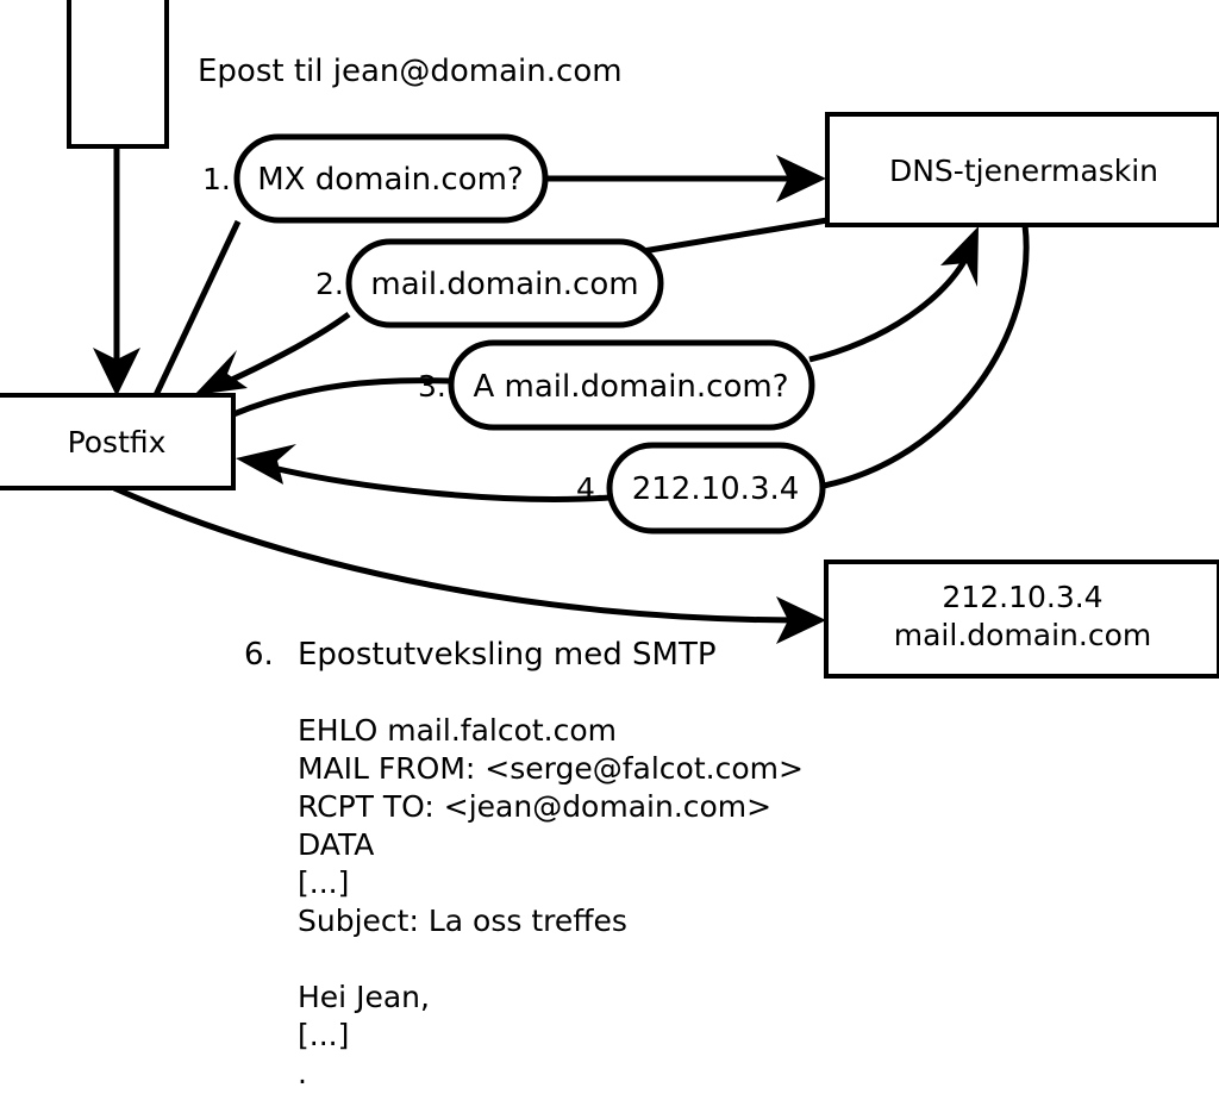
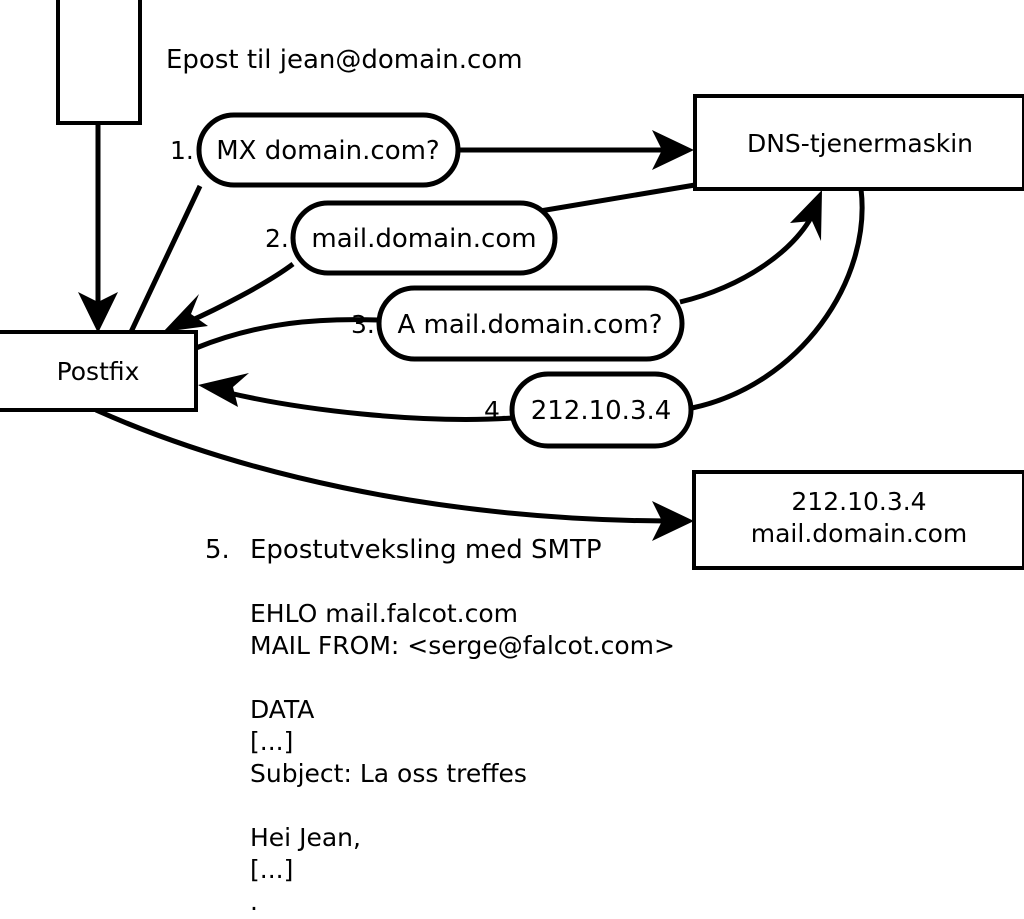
  Postfix
  DNS-tjenermaskin
  212.10.3.4
  mail.domain.com
  1.
  MX domain.com?
  2.
  mail.domain.com
  3.
  A mail.domain.com?
  4.
  212.10.3.4
  Epost til jean@domain.com
- 6.
+ 5.
  Epostutveksling med SMTP
  EHLO mail.falcot.com
  MAIL FROM: <serge@falcot.com>
- RCPT TO: <jean@domain.com>
  DATA
  [...]
  Subject: La oss treffes
  Hei Jean,
  [...]
  .
